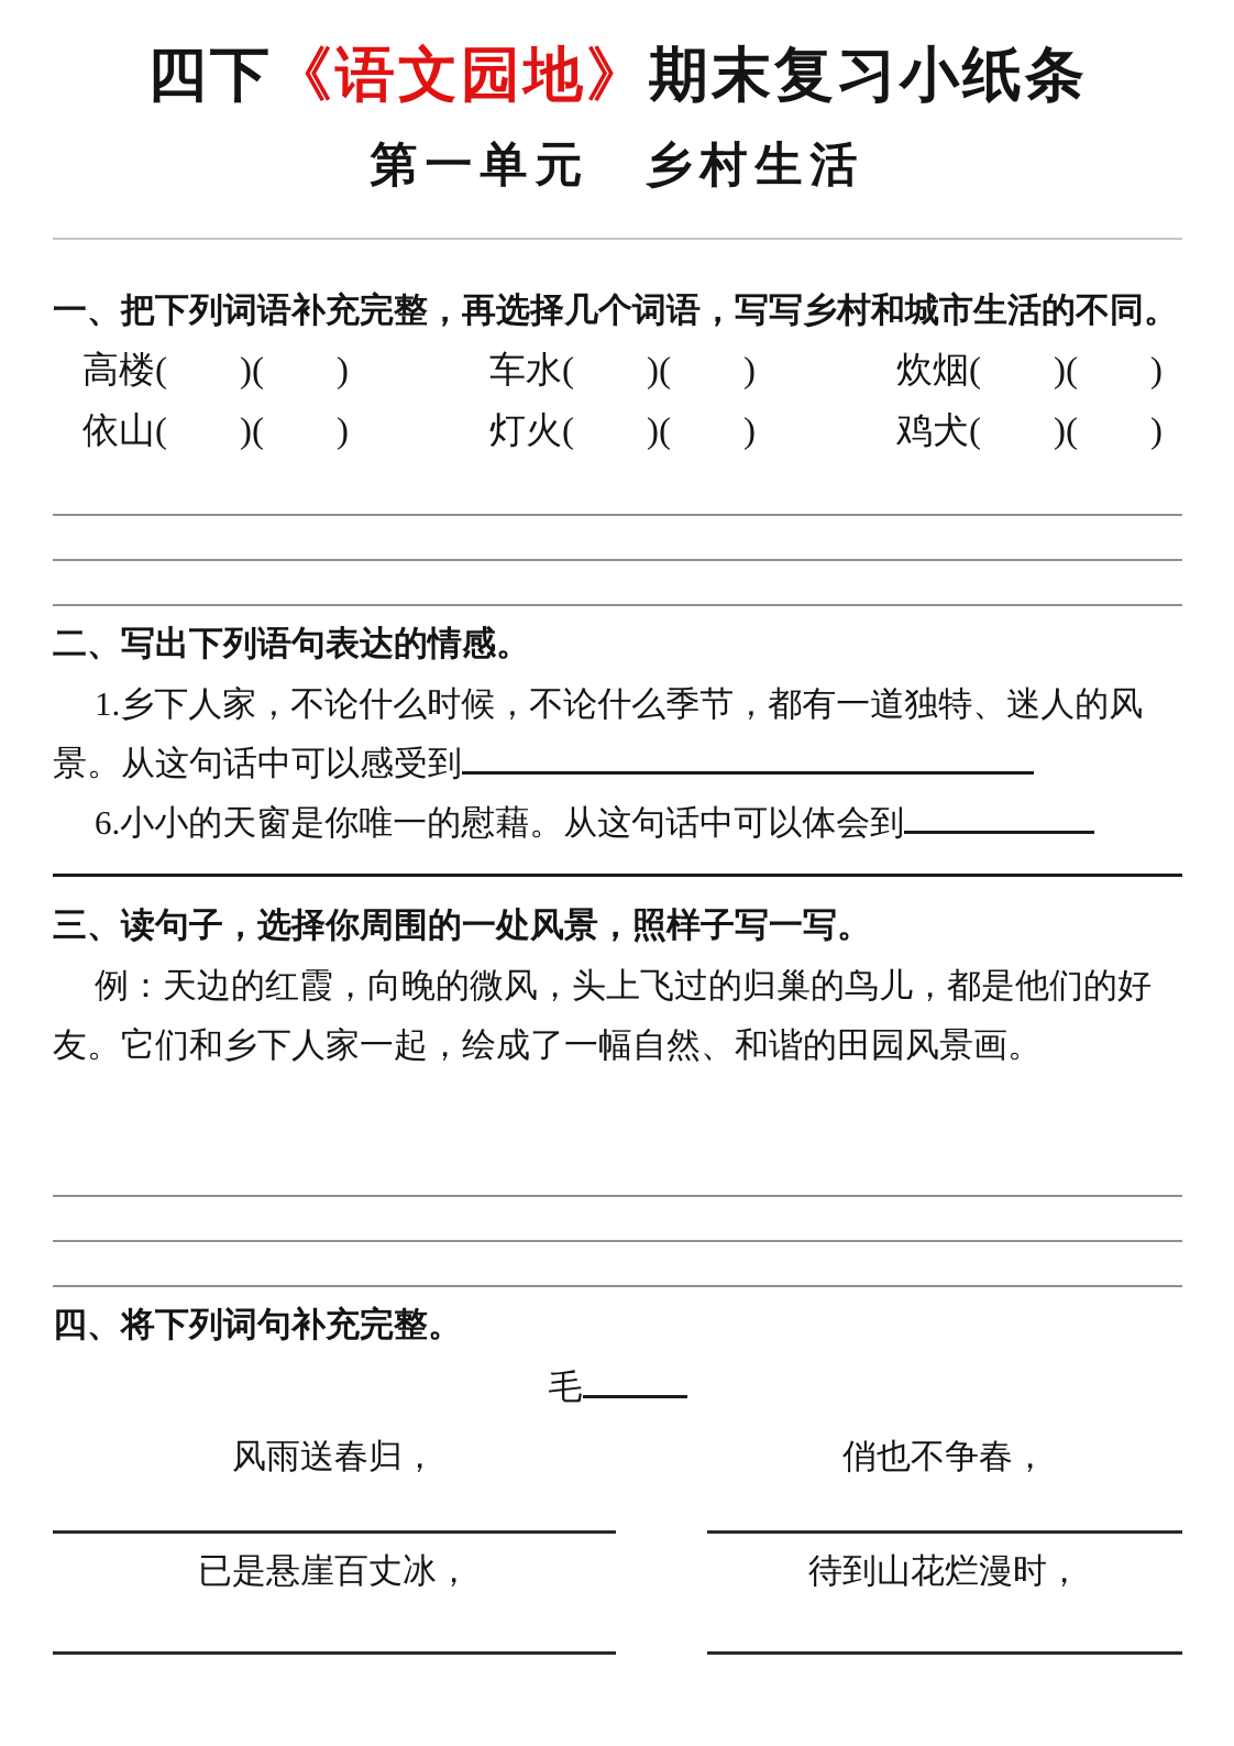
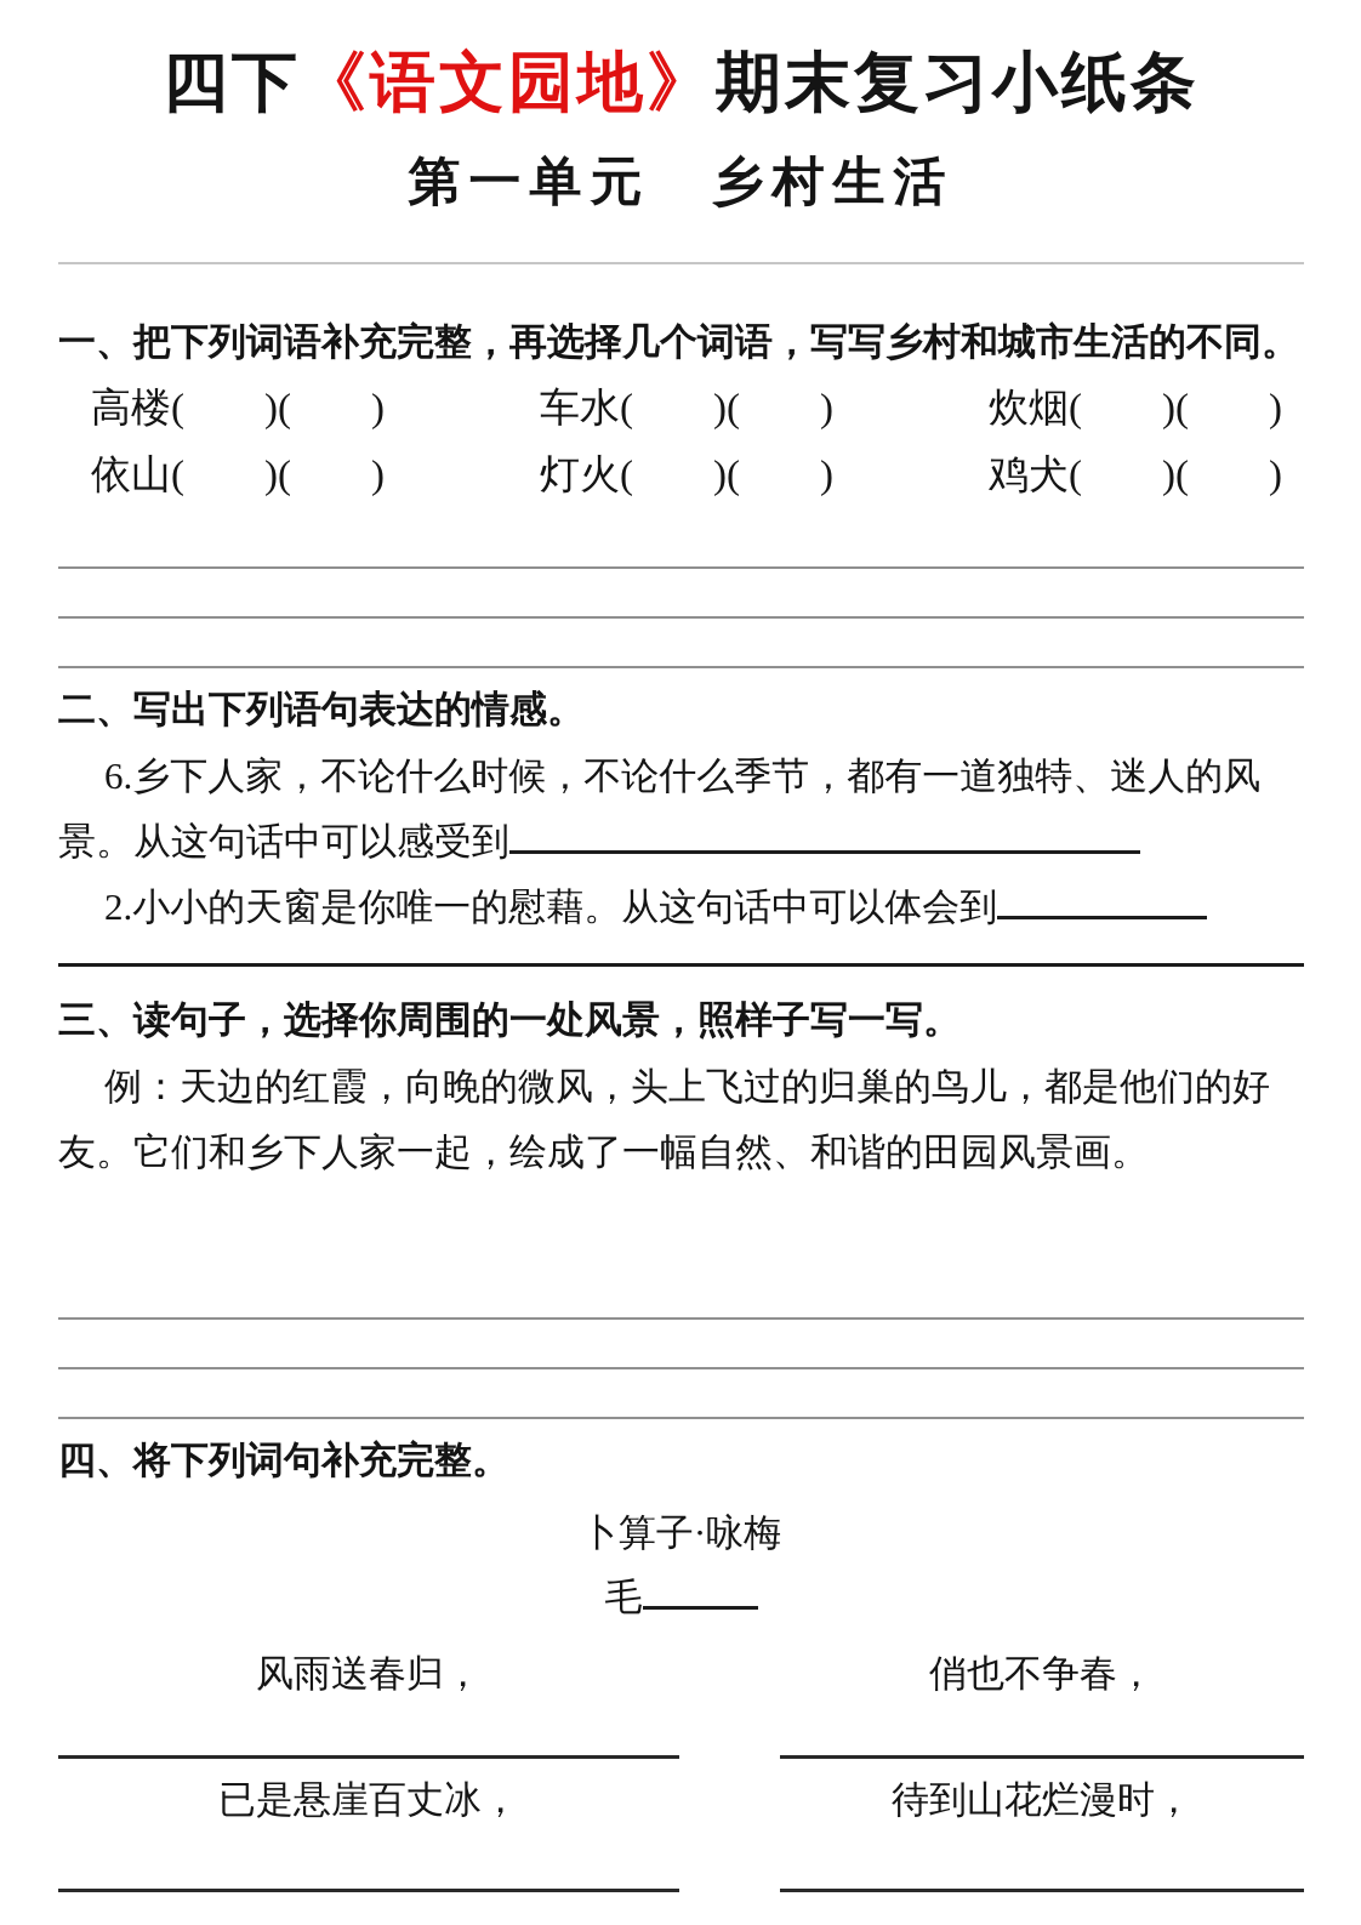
  四下《语文园地》期末复习小纸条
  第一单元 乡村生活
  一、把下列词语补充完整，再选择几个词语，写写乡村和城市生活的不同。
  高楼( )( )
  车水( )( )
  炊烟( )( )
  依山( )( )
  灯火( )( )
  鸡犬( )( )
  二、写出下列语句表达的情感。
- 1.乡下人家，不论什么时候，不论什么季节，都有一道独特、迷人的风景。从这句话中可以感受到
+ 6.乡下人家，不论什么时候，不论什么季节，都有一道独特、迷人的风景。从这句话中可以感受到
- 6.小小的天窗是你唯一的慰藉。从这句话中可以体会到
+ 2.小小的天窗是你唯一的慰藉。从这句话中可以体会到
  三、读句子，选择你周围的一处风景，照样子写一写。
  例：天边的红霞，向晚的微风，头上飞过的归巢的鸟儿，都是他们的好友。它们和乡下人家一起，绘成了一幅自然、和谐的田园风景画。
  四、将下列词句补充完整。
+ 卜算子·咏梅
  毛
  风雨送春归，
  已是悬崖百丈冰，
  俏也不争春，
  待到山花烂漫时，
